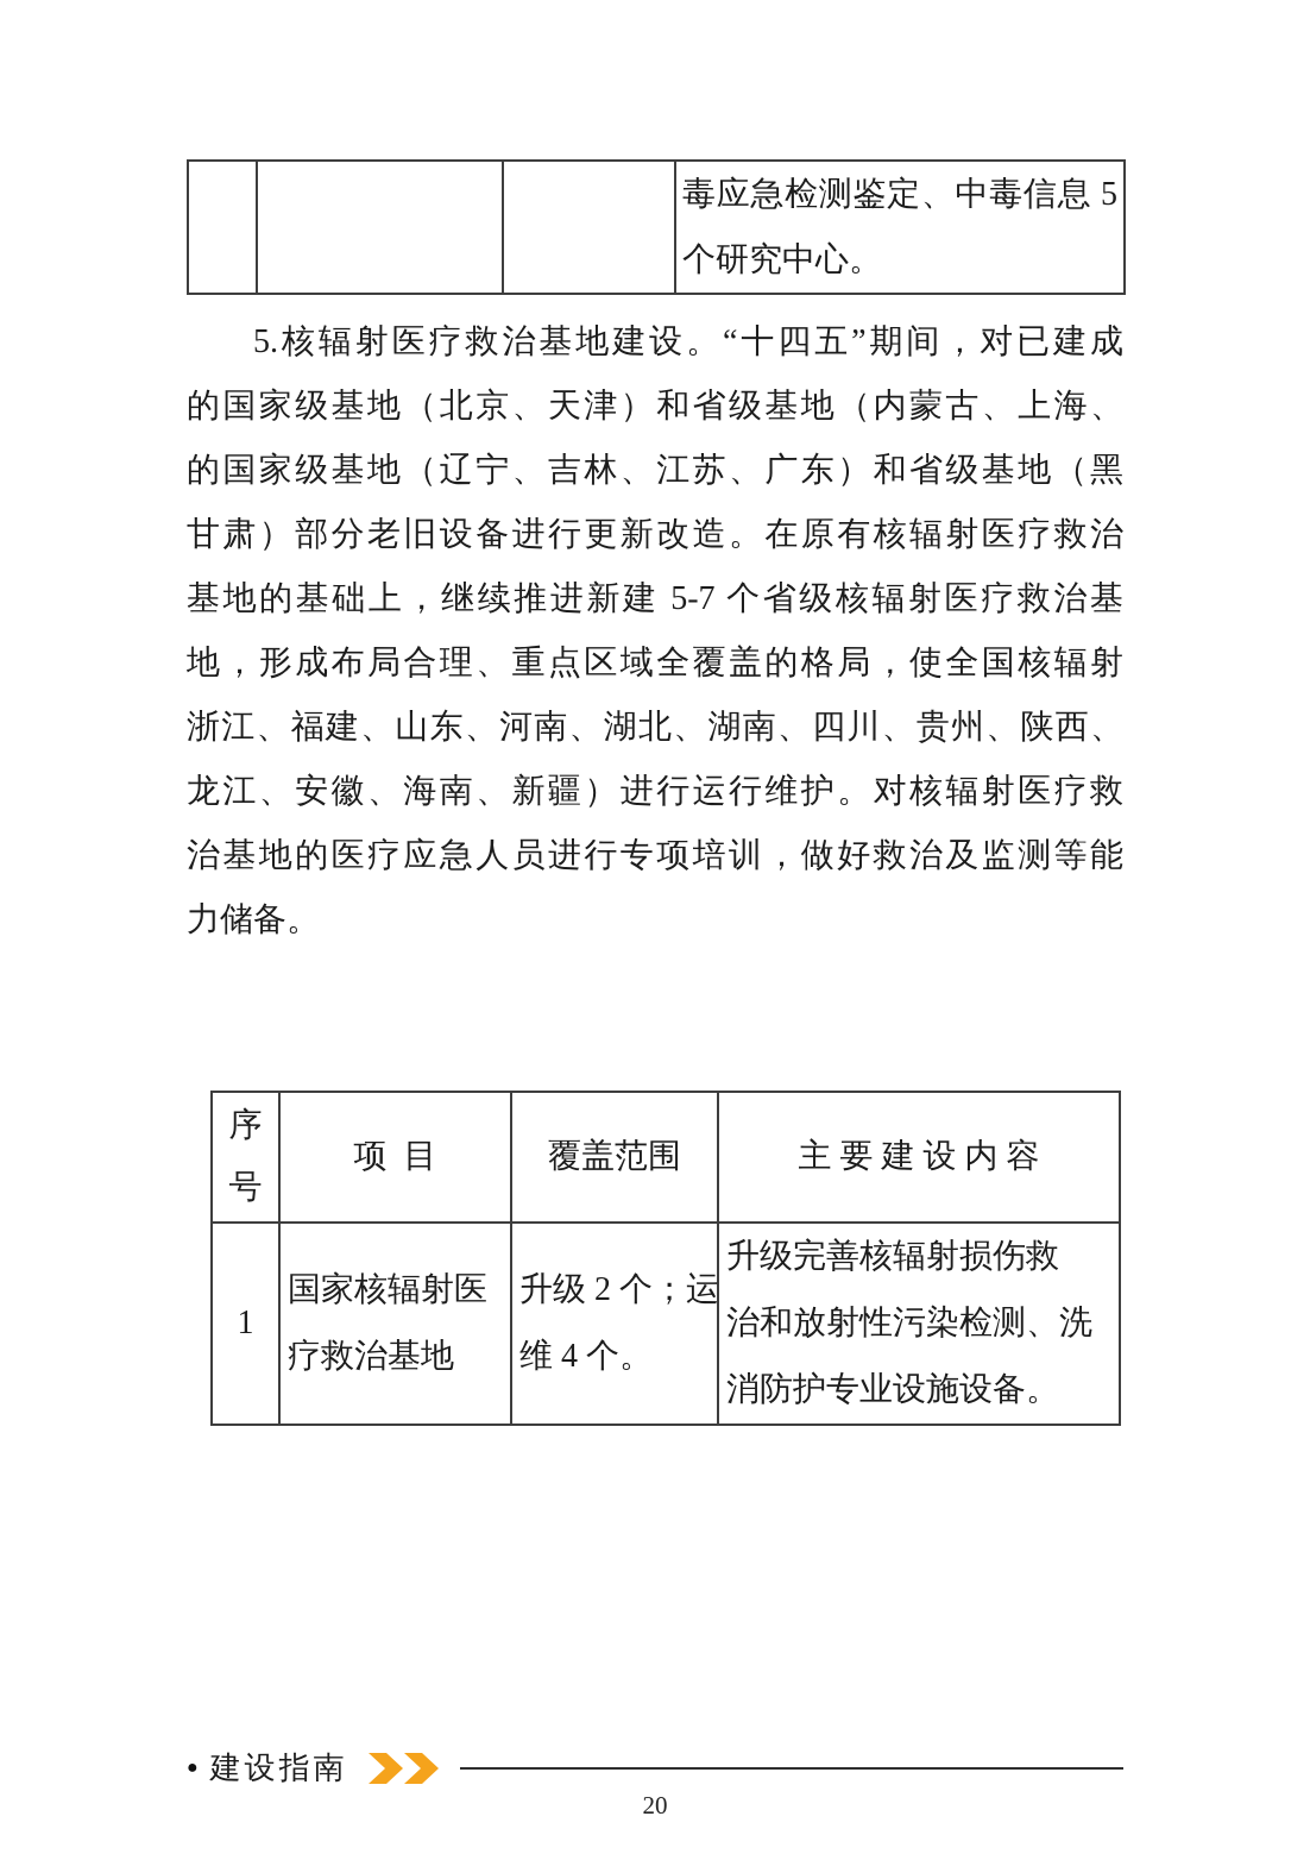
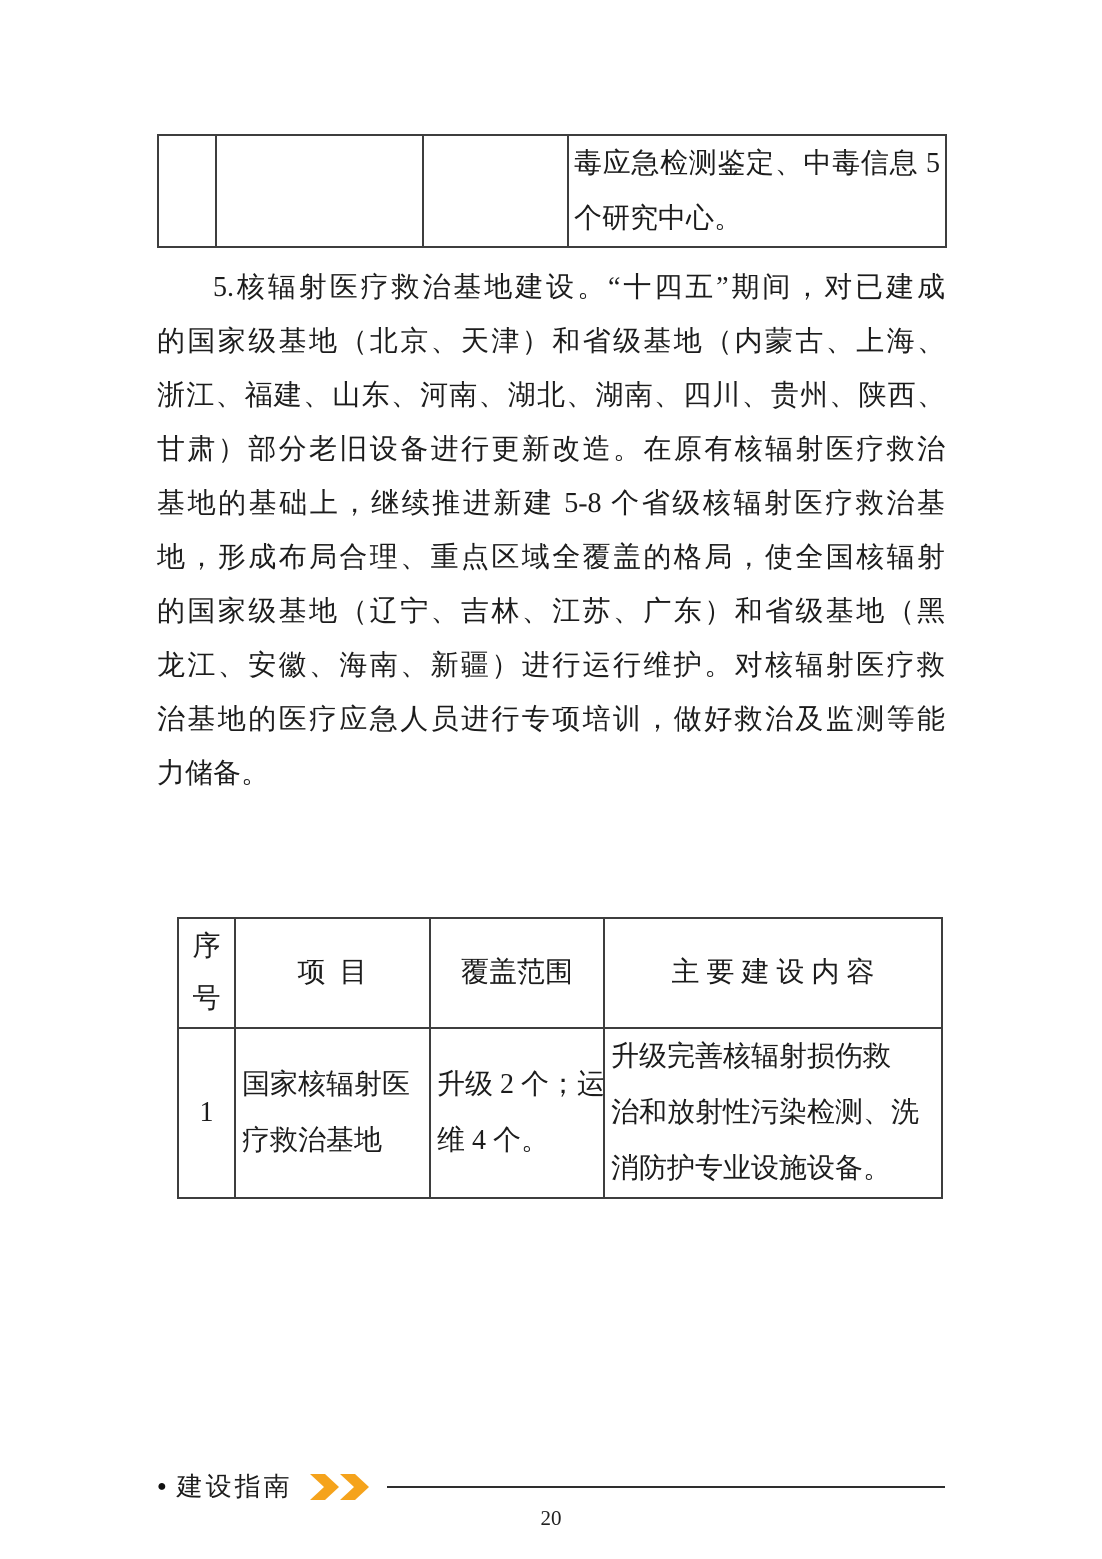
  			毒应急检测鉴定、中毒信息 5 个研究中心。
  5.核辐射医疗救治基地建设。“十四五”期间，对已建成
  的国家级基地（北京、天津）和省级基地（内蒙古、上海、
- 的国家级基地（辽宁、吉林、江苏、广东）和省级基地（黑
+ 浙江、福建、山东、河南、湖北、湖南、四川、贵州、陕西、
  甘肃）部分老旧设备进行更新改造。在原有核辐射医疗救治
- 基地的基础上，继续推进新建 5-7 个省级核辐射医疗救治基
+ 基地的基础上，继续推进新建 5-8 个省级核辐射医疗救治基
  地，形成布局合理、重点区域全覆盖的格局，使全国核辐射
- 浙江、福建、山东、河南、湖北、湖南、四川、贵州、陕西、
+ 的国家级基地（辽宁、吉林、江苏、广东）和省级基地（黑
  龙江、安徽、海南、新疆）进行运行维护。对核辐射医疗救
  治基地的医疗应急人员进行专项培训，做好救治及监测等能
  力储备。
  序号	项目	覆盖范围	主要建设内容
  1	国家核辐射医 疗救治基地	升级 2 个；运 维 4 个。	升级完善核辐射损伤救 治和放射性污染检测、洗 消防护专业设施设备。
  ●
  建设指南
  20
